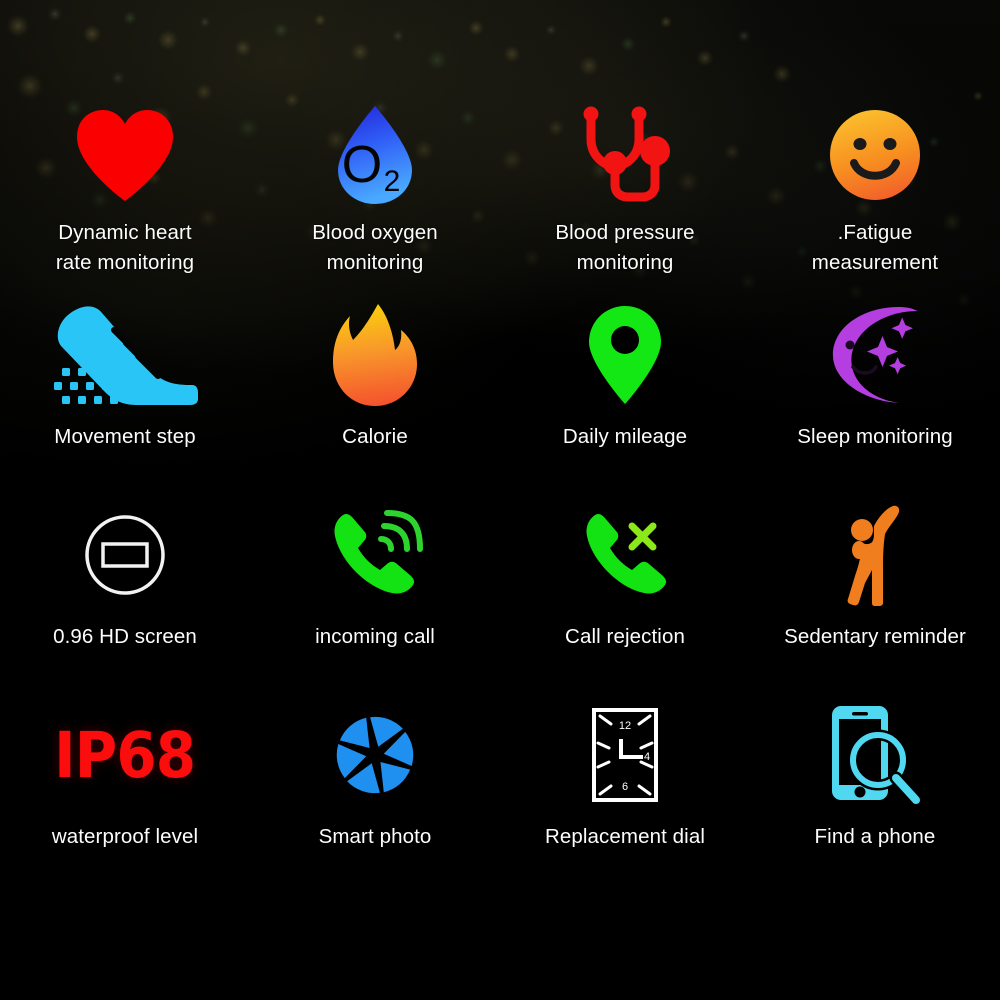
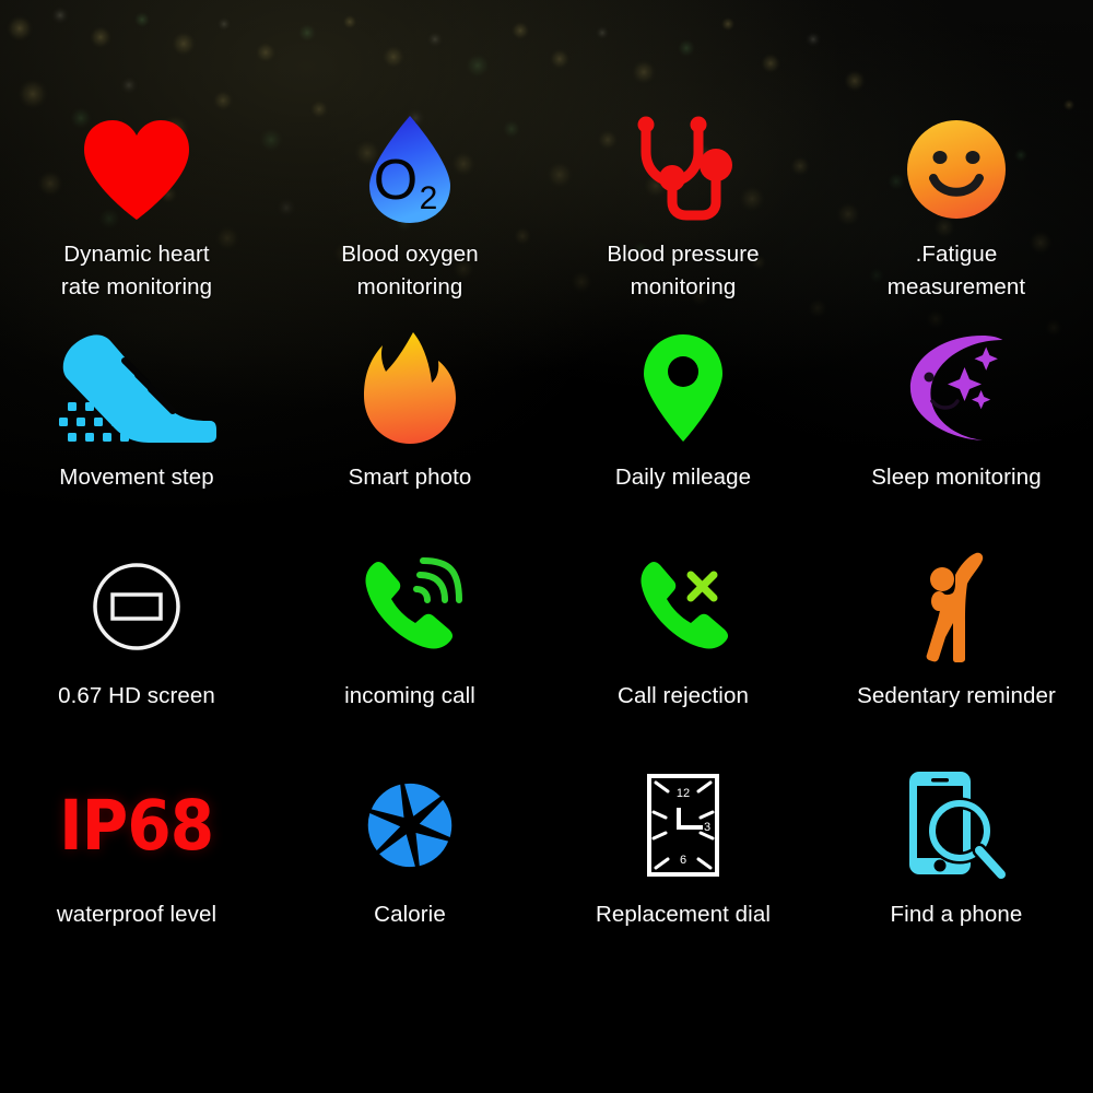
  Dynamic heart
  rate monitoring
  O
  2
  Blood oxygen
  monitoring
  Blood pressure
  monitoring
  .Fatigue
  measurement
  Movement step
- Calorie
+ Smart photo
  Daily mileage
  Sleep monitoring
- 0.96 HD screen
+ 0.67 HD screen
  incoming call
  Call rejection
  Sedentary reminder
  IP68
  waterproof level
- Smart photo
+ Calorie
  12
- 4
+ 3
  6
  Replacement dial
  Find a phone
